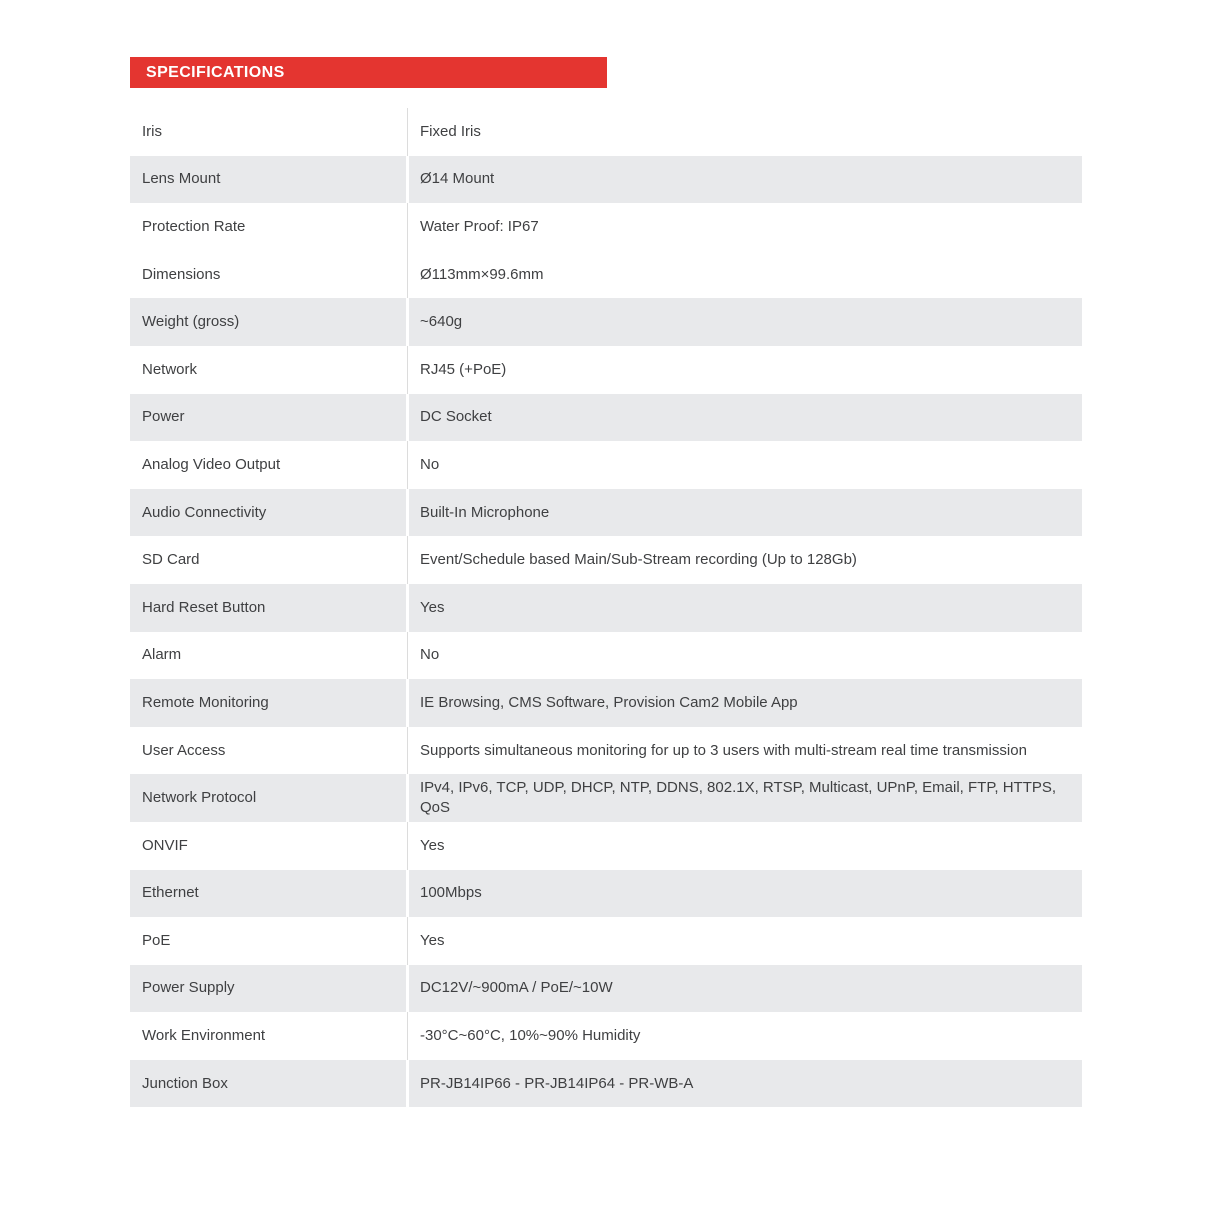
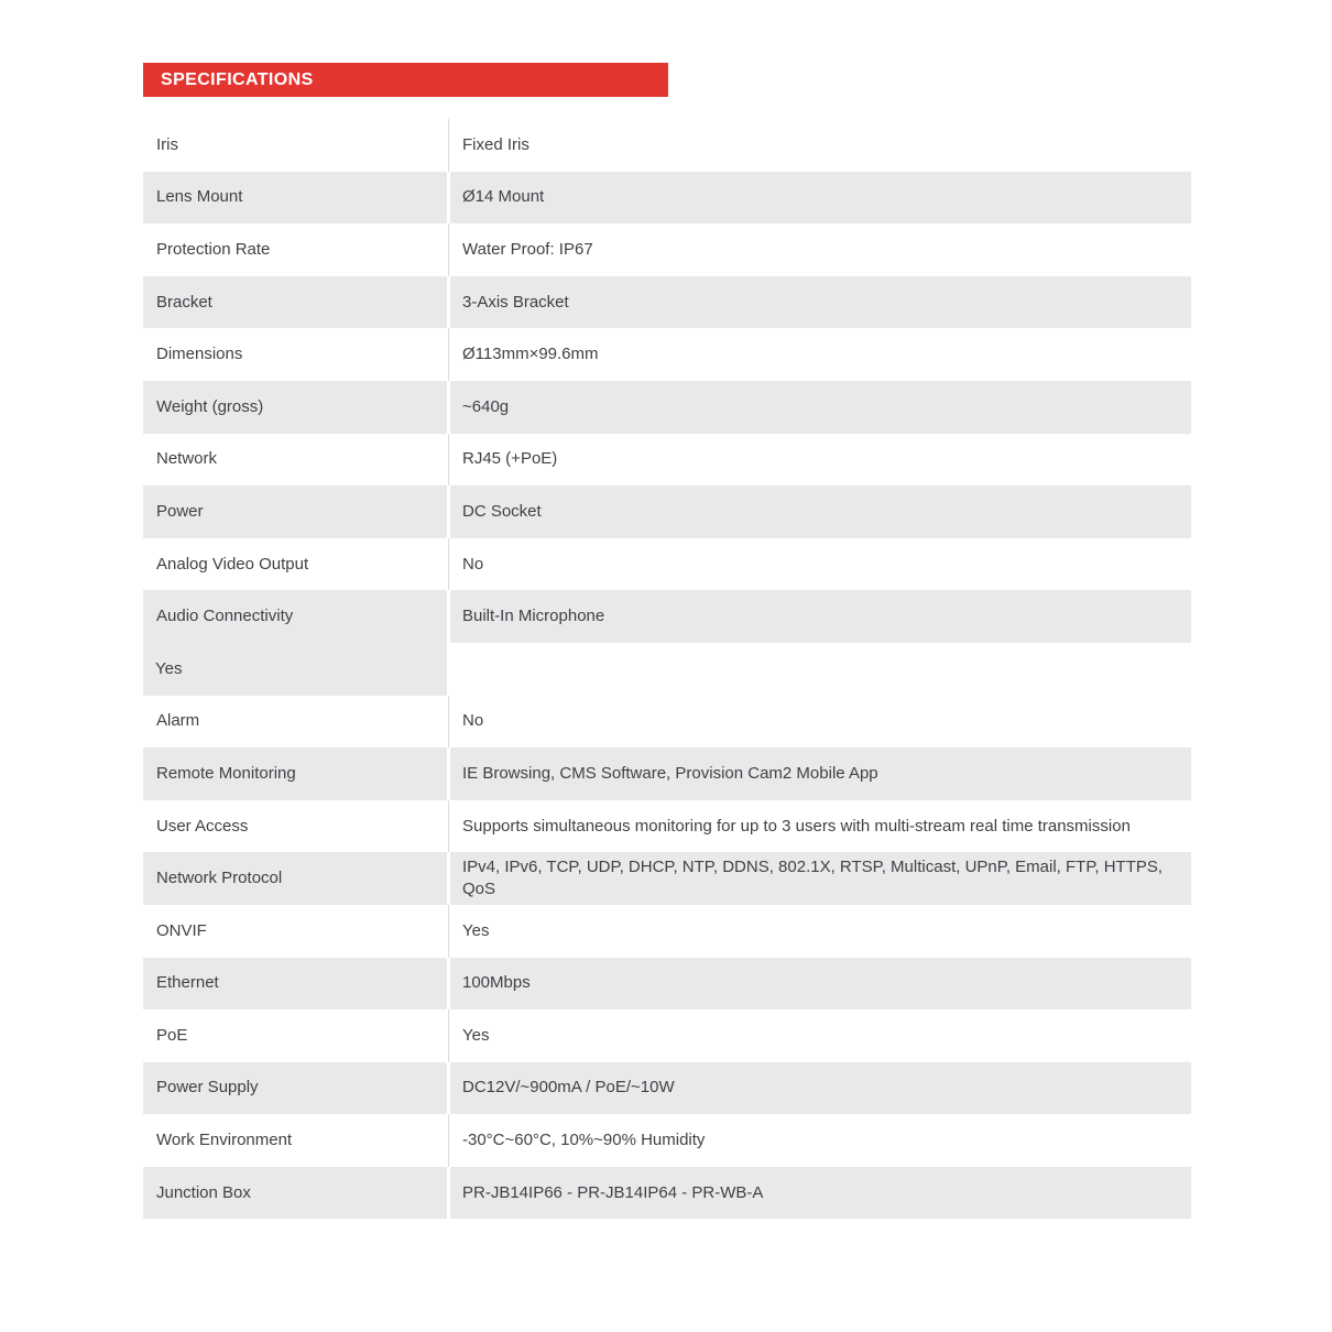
  SPECIFICATIONS
  Iris
  Fixed Iris
  Lens Mount
  Ø14 Mount
  Protection Rate
  Water Proof: IP67
+ Bracket
+ 3-Axis Bracket
  Dimensions
  Ø113mm×99.6mm
  Weight (gross)
  ~640g
  Network
  RJ45 (+PoE)
  Power
  DC Socket
  Analog Video Output
  No
  Audio Connectivity
  Built-In Microphone
- SD Card
- Event/Schedule based Main/Sub-Stream recording (Up to 128Gb)
- Hard Reset Button
  Yes
  Alarm
  No
  Remote Monitoring
  IE Browsing, CMS Software, Provision Cam2 Mobile App
  User Access
  Supports simultaneous monitoring for up to 3 users with multi-stream real time transmission
  Network Protocol
  IPv4, IPv6, TCP, UDP, DHCP, NTP, DDNS, 802.1X, RTSP, Multicast, UPnP, Email, FTP, HTTPS, QoS
  ONVIF
  Yes
  Ethernet
  100Mbps
  PoE
  Yes
  Power Supply
  DC12V/~900mA / PoE/~10W
  Work Environment
  -30°C~60°C, 10%~90% Humidity
  Junction Box
  PR-JB14IP66 - PR-JB14IP64 - PR-WB-A
